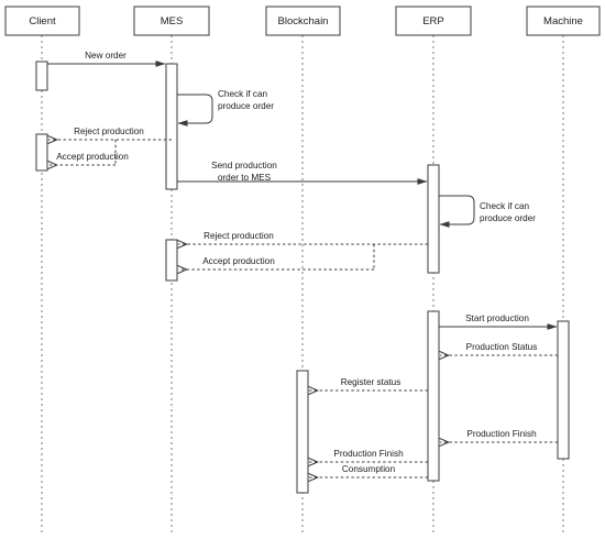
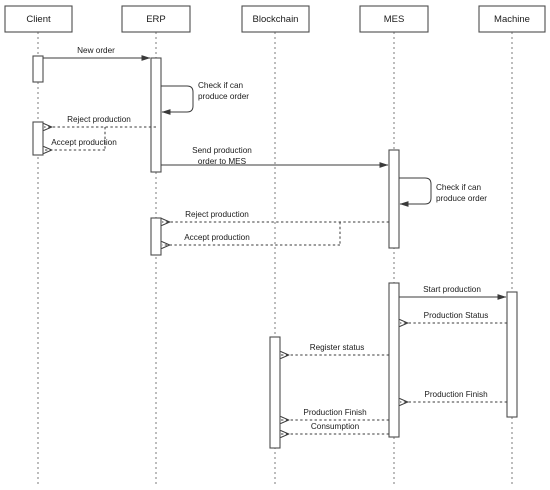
  New order
  Reject production
  Accept production
  Send production order to MES
  Reject production
  Accept production
  Start production
  Production Status
  Register status
  Production Finish
  Production Finish
  Consumption
  Check if can produce order
  Check if can produce order
  Client
- MES
+ ERP
  Blockchain
- ERP
+ MES
  Machine
